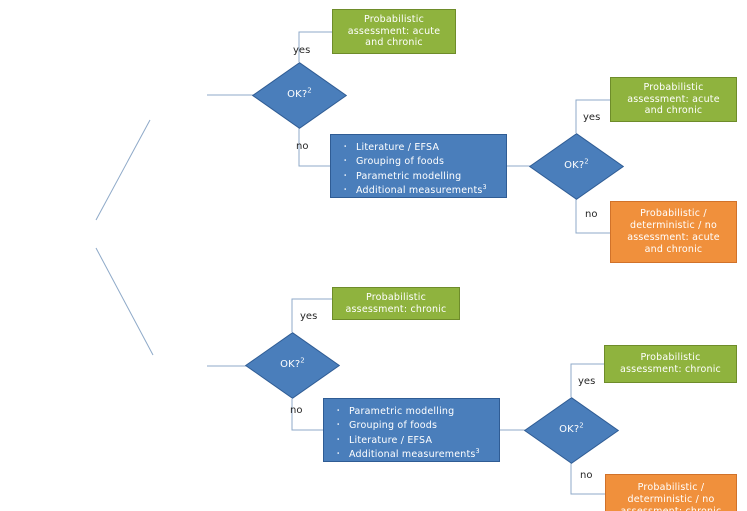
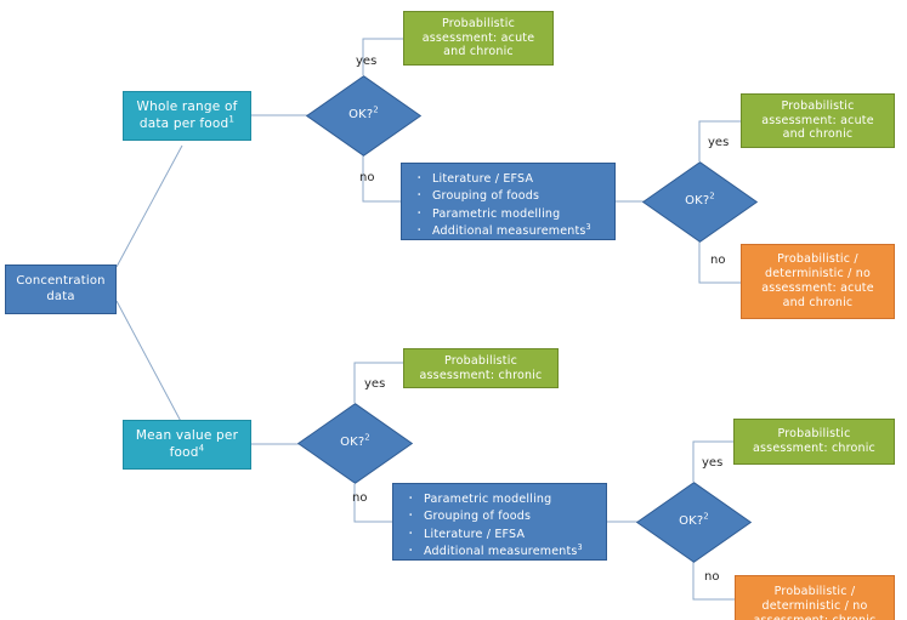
+ Concentration
+ data
+ Whole range of
+ data per food1
+ Mean value per
+ food4
  OK?2
  OK?2
  OK?2
  OK?2
  Probabilistic
  assessment: acute
  and chronic
  Probabilistic
  assessment: acute
  and chronic
  Probabilistic
  assessment: chronic
  Probabilistic
  assessment: chronic
  Probabilistic /
  deterministic / no
  assessment: acute
  and chronic
  Probabilistic /
  deterministic / no
  Literature / EFSA
  Grouping of foods
  Parametric modelling
  Additional measurements3
  Parametric modelling
  Grouping of foods
  Literature / EFSA
  Additional measurements3
  yes
  no
  yes
  no
  yes
  no
  yes
  no
